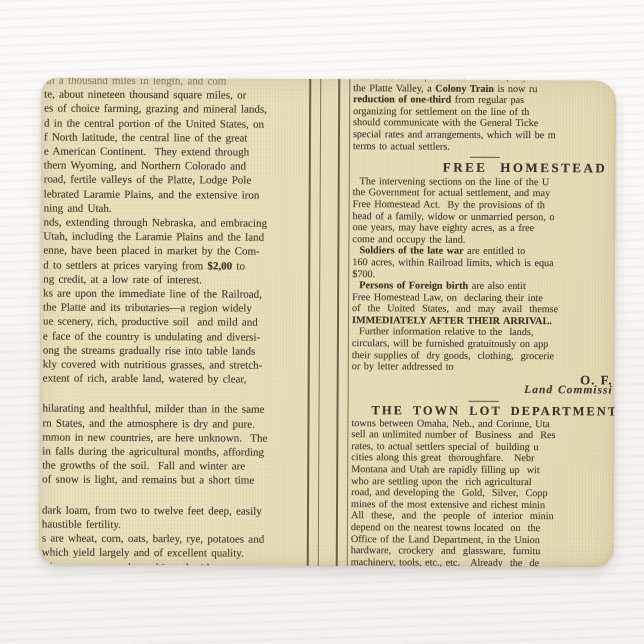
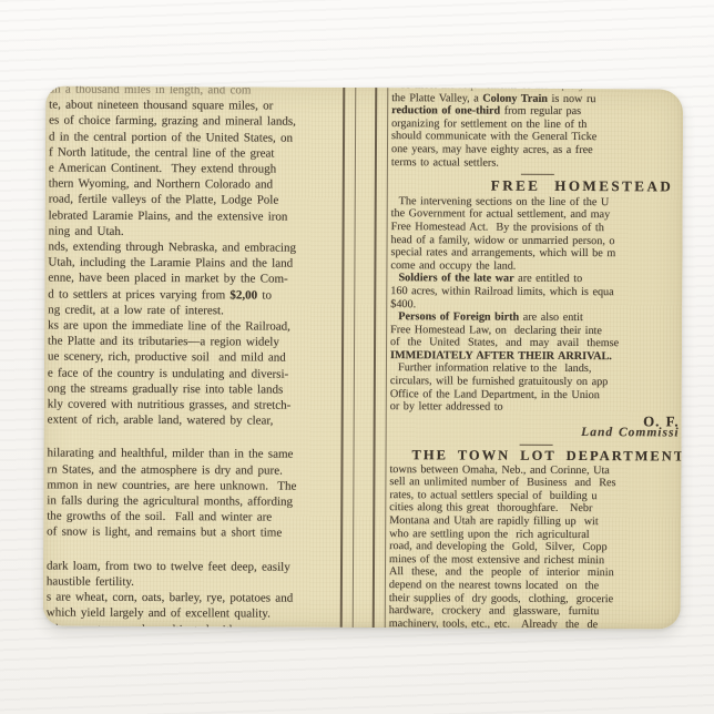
  an a thousand miles in length, and com
  te, about nineteen thousand square miles, or
  es of choice farming, grazing and mineral lands,
  d in the central portion of the United States, on
  f North latitude, the central line of the great
  e American Continent. They extend through
  thern Wyoming, and Northern Colorado and
  road, fertile valleys of the Platte, Lodge Pole
  lebrated Laramie Plains, and the extensive iron
  ning and Utah.
  nds, extending through Nebraska, and embracing
  Utah, including the Laramie Plains and the land
  enne, have been placed in market by the Com-
  d to settlers at prices varying from $2,00 to
  ng credit, at a low rate of interest.
  ks are upon the immediate line of the Railroad,
  the Platte and its tributaries—a region widely
  ue scenery, rich, productive soil and mild and
  e face of the country is undulating and diversi-
  ong the streams gradually rise into table lands
  kly covered with nutritious grasses, and stretch-
  extent of rich, arable land, watered by clear,
  hilarating and healthful, milder than in the same
  rn States, and the atmosphere is dry and pure.
  mmon in new countries, are here unknown. The
  in falls during the agricultural months, affording
  the growths of the soil. Fall and winter are
  of snow is light, and remains but a short time
  dark loam, from two to twelve feet deep, easily
  haustible fertility.
  s are wheat, corn, oats, barley, rye, potatoes and
  which yield largely and of excellent quality.
  the Platte Valley, a Colony Train is now ru
  reduction of one-third from regular pas
  organizing for settlement on the line of th
  should communicate with the General Ticke
- special rates and arrangements, which will be m
+ one years, may have eighty acres, as a free
  terms to actual settlers.
  FREE HOMESTEAD
  The intervening sections on the line of the U
  the Government for actual settlement, and may
  Free Homestead Act. By the provisions of th
  head of a family, widow or unmarried person, o
- one years, may have eighty acres, as a free
+ special rates and arrangements, which will be m
  come and occupy the land.
  Soldiers of the late war are entitled to
  160 acres, within Railroad limits, which is equa
- $700.
+ $400.
  Persons of Foreign birth are also entit
  Free Homestead Law, on declaring their inte
  of the United States, and may avail themse
  IMMEDIATELY AFTER THEIR ARRIVAL.
  Further information relative to the lands,
  circulars, will be furnished gratuitously on app
- their supplies of dry goods, clothing, grocerie
+ Office of the Land Department, in the Union
  or by letter addressed to
  O. F.
  Land Commissi
  THE TOWN LOT DEPARTMENT
  towns between Omaha, Neb., and Corinne, Uta
  sell an unlimited number of Business and Res
  rates, to actual settlers special of building u
  cities along this great thoroughfare. Nebr
  Montana and Utah are rapidly filling up wit
  who are settling upon the rich agricultural
  road, and developing the Gold, Silver, Copp
  mines of the most extensive and richest minin
  All these, and the people of interior minin
  depend on the nearest towns located on the
- Office of the Land Department, in the Union
+ their supplies of dry goods, clothing, grocerie
  hardware, crockery and glassware, furnitu
  machinery, tools, etc., etc. Already the de
